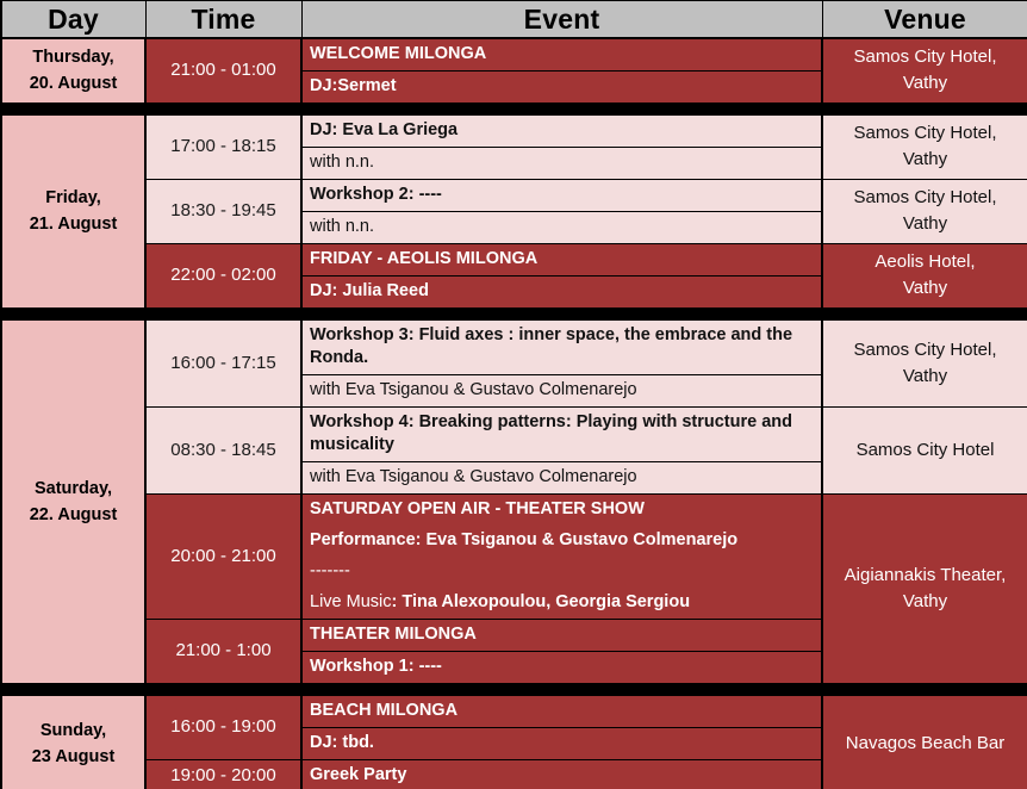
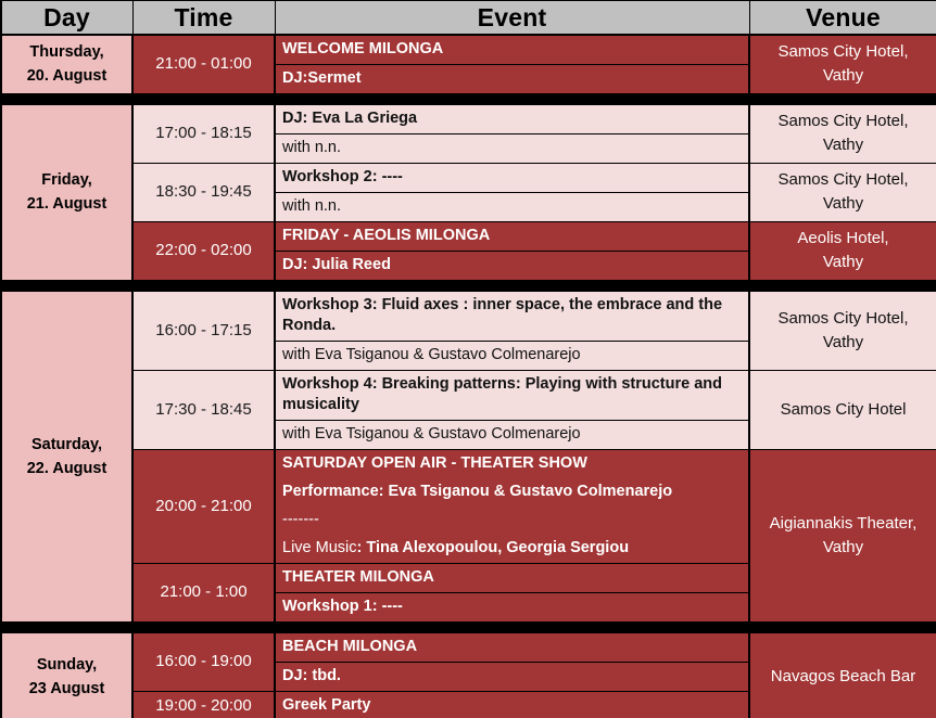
  Day	Time	Event	Venue
  Thursday,20. August	21:00 - 01:00	WELCOME MILONGADJ:Sermet	Samos City Hotel,Vathy
  Friday,21. August	17:00 - 18:15	DJ: Eva La Griegawith n.n.	Samos City Hotel,Vathy
  18:30 - 19:45	Workshop 2: ----with n.n.	Samos City Hotel,Vathy
  22:00 - 02:00	FRIDAY - AEOLIS MILONGADJ: Julia Reed	Aeolis Hotel,Vathy
  Saturday,22. August	16:00 - 17:15	Workshop 3: Fluid axes : inner space, the embrace and the Ronda.with Eva Tsiganou & Gustavo Colmenarejo	Samos City Hotel,Vathy
- 08:30 - 18:45	Workshop 4: Breaking patterns: Playing with structure and musicalitywith Eva Tsiganou & Gustavo Colmenarejo	Samos City Hotel
+ 17:30 - 18:45	Workshop 4: Breaking patterns: Playing with structure and musicalitywith Eva Tsiganou & Gustavo Colmenarejo	Samos City Hotel
  20:00 - 21:00	SATURDAY OPEN AIR - THEATER SHOWPerformance: Eva Tsiganou & Gustavo Colmenarejo-------Live Music: Tina Alexopoulou, Georgia Sergiou	Aigiannakis Theater,Vathy
  21:00 - 1:00	THEATER MILONGAWorkshop 1: ----
  Sunday,23 August	16:00 - 19:00	BEACH MILONGADJ: tbd.	Navagos Beach Bar
  19:00 - 20:00	Greek Party
